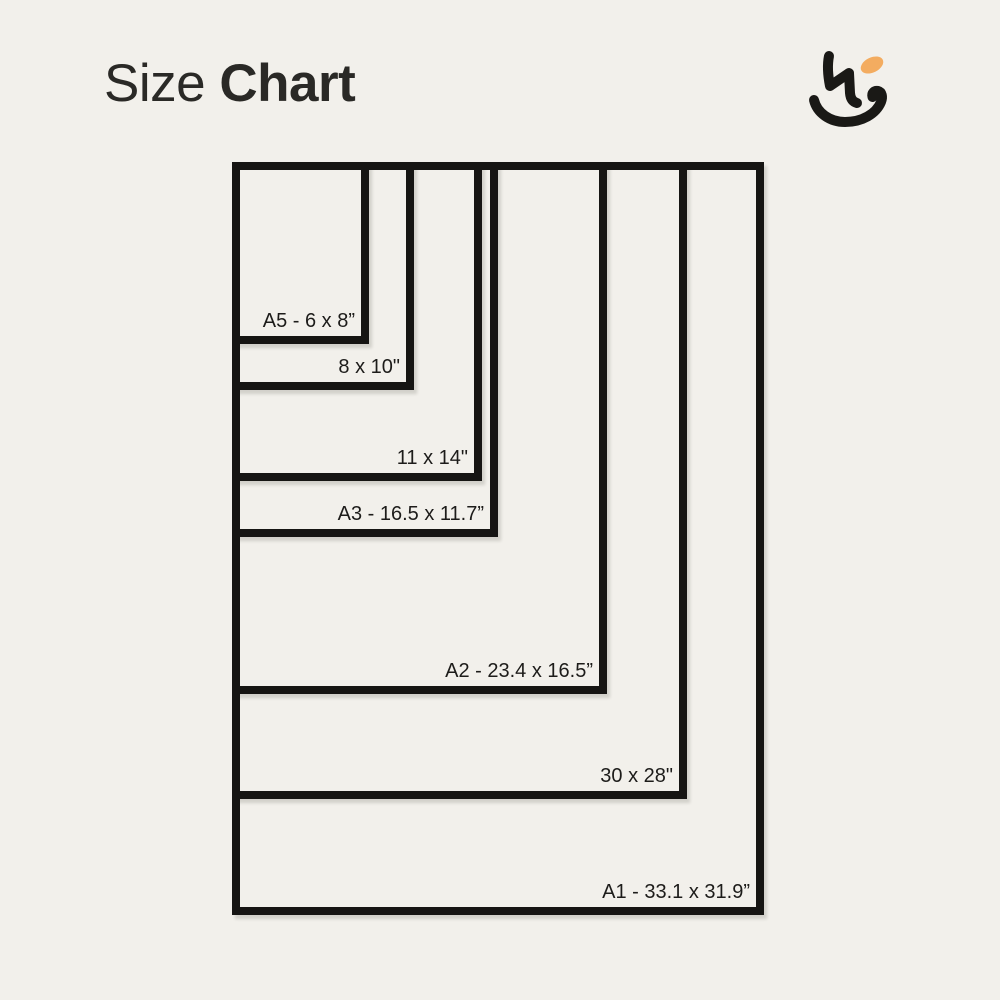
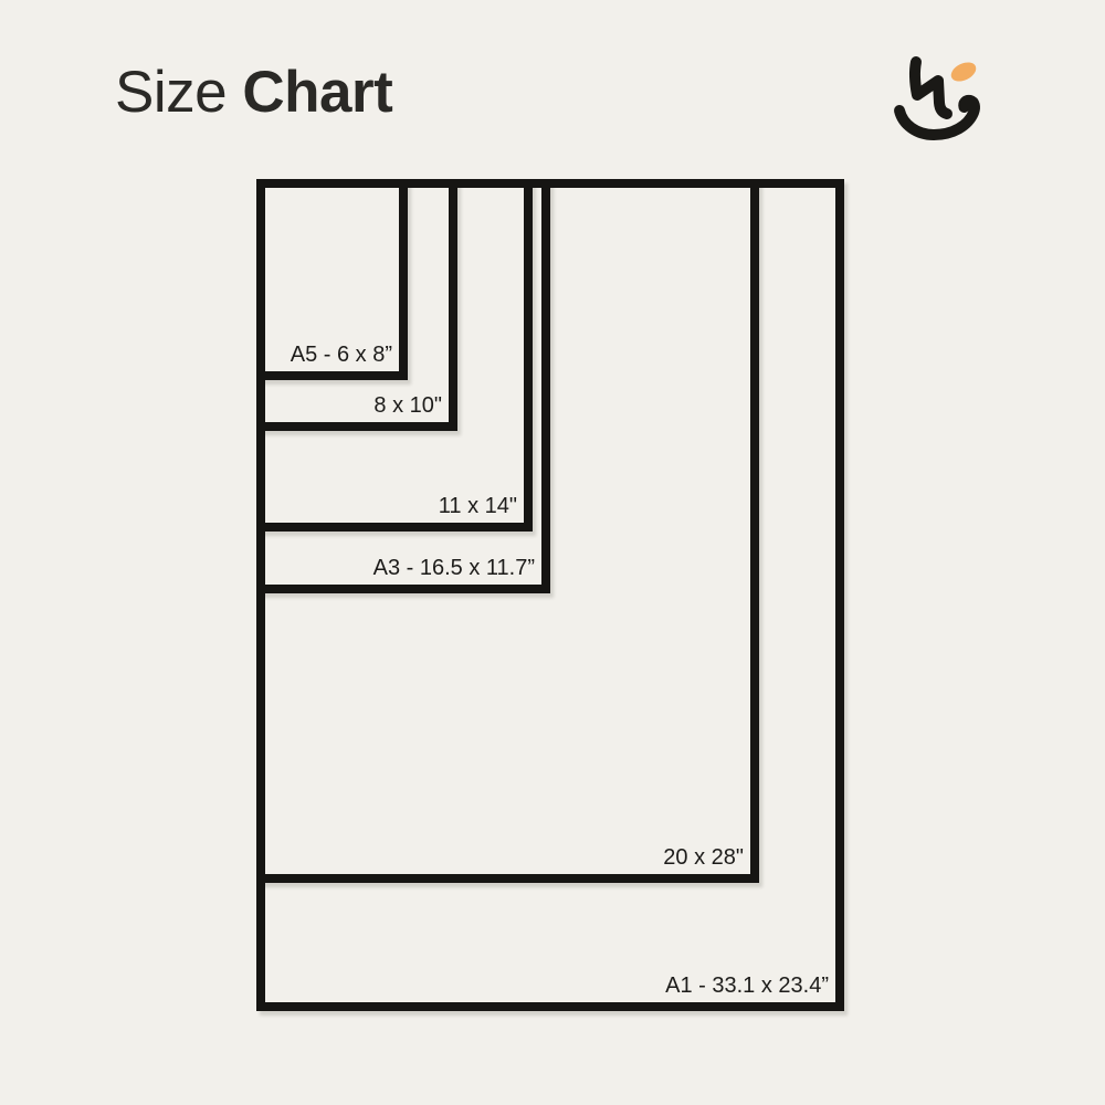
  Size Chart
  A5 - 6 x 8”
  8 x 10"
  11 x 14"
  A3 - 16.5 x 11.7”
- A2 - 23.4 x 16.5”
- 30 x 28"
+ 20 x 28"
- A1 - 33.1 x 31.9”
+ A1 - 33.1 x 23.4”
